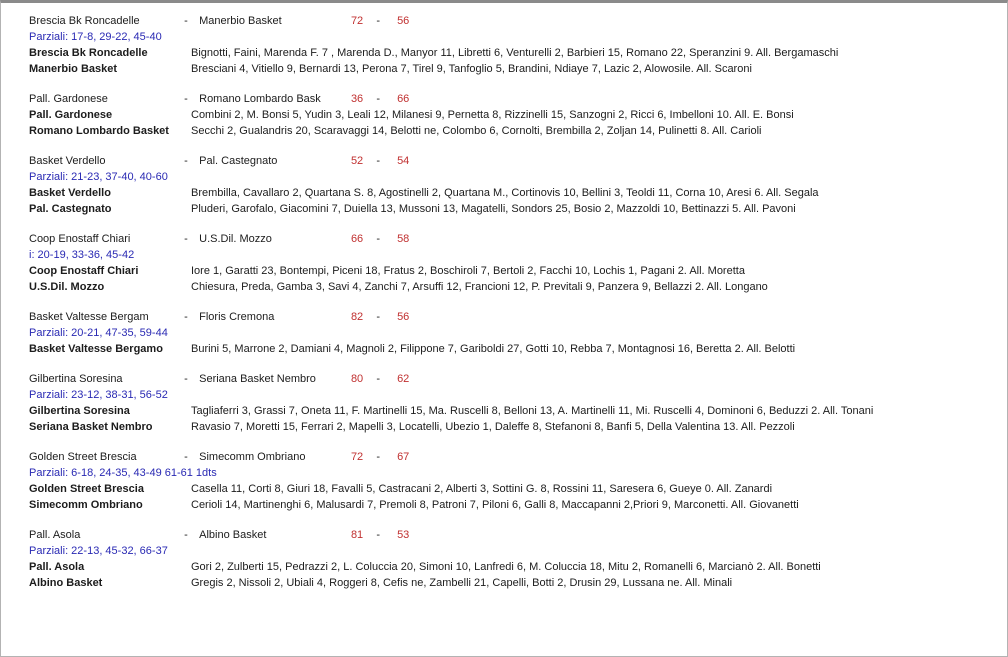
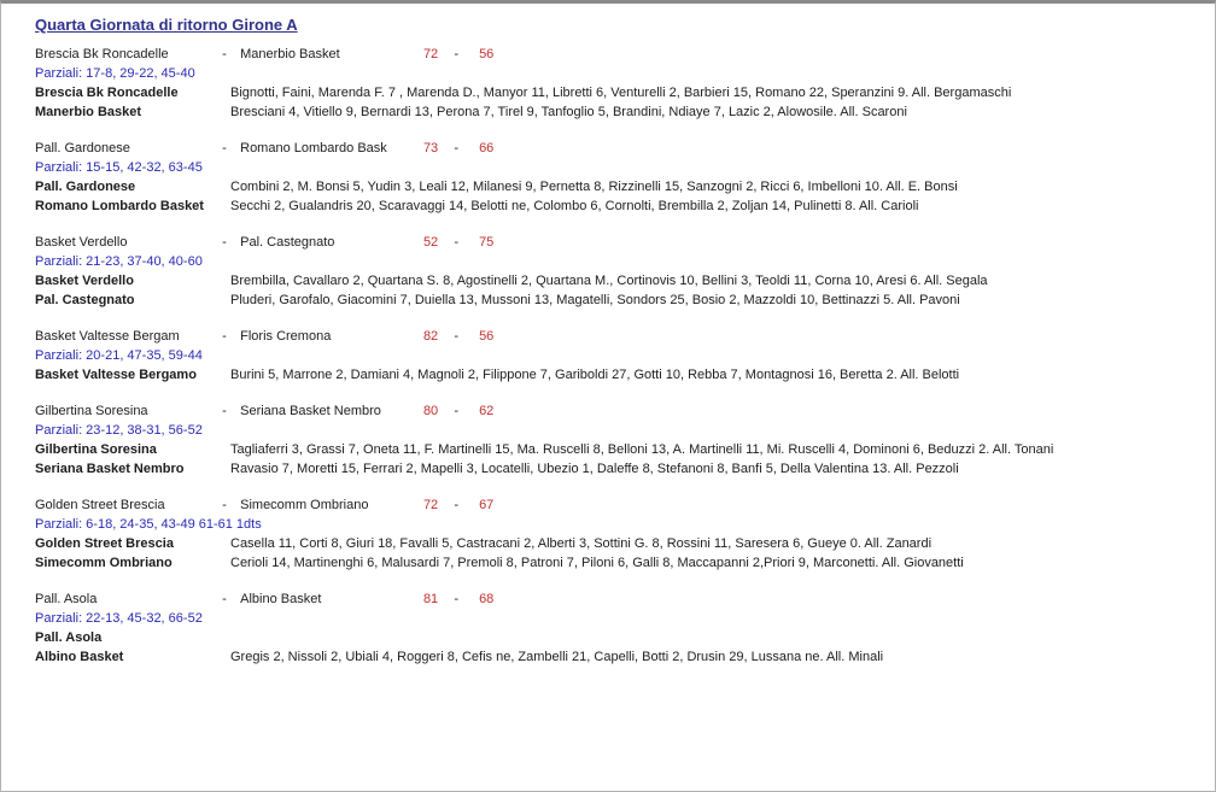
+ Quarta Giornata di ritorno Girone A
  Brescia Bk Roncadelle - Manerbio Basket 72 - 56
  Parziali: 17-8, 29-22, 45-40
  Brescia Bk Roncadelle
  Bignotti, Faini, Marenda F. 7 , Marenda D., Manyor 11, Libretti 6, Venturelli 2, Barbieri 15, Romano 22, Speranzini 9. All. Bergamaschi
  Manerbio Basket
  Bresciani 4, Vitiello 9, Bernardi 13, Perona 7, Tirel 9, Tanfoglio 5, Brandini, Ndiaye 7, Lazic 2, Alowosile. All. Scaroni
- Pall. Gardonese - Romano Lombardo Bask 36 - 66
+ Pall. Gardonese - Romano Lombardo Bask 73 - 66
+ Parziali: 15-15, 42-32, 63-45
  Pall. Gardonese
  Combini 2, M. Bonsi 5, Yudin 3, Leali 12, Milanesi 9, Pernetta 8, Rizzinelli 15, Sanzogni 2, Ricci 6, Imbelloni 10. All. E. Bonsi
  Romano Lombardo Basket
  Secchi 2, Gualandris 20, Scaravaggi 14, Belotti ne, Colombo 6, Cornolti, Brembilla 2, Zoljan 14, Pulinetti 8. All. Carioli
- Basket Verdello - Pal. Castegnato 52 - 54
+ Basket Verdello - Pal. Castegnato 52 - 75
  Parziali: 21-23, 37-40, 40-60
  Basket Verdello
  Brembilla, Cavallaro 2, Quartana S. 8, Agostinelli 2, Quartana M., Cortinovis 10, Bellini 3, Teoldi 11, Corna 10, Aresi 6. All. Segala
  Pal. Castegnato
  Pluderi, Garofalo, Giacomini 7, Duiella 13, Mussoni 13, Magatelli, Sondors 25, Bosio 2, Mazzoldi 10, Bettinazzi 5. All. Pavoni
- Coop Enostaff Chiari - U.S.Dil. Mozzo 66 - 58
- i: 20-19, 33-36, 45-42
- Coop Enostaff Chiari
- Iore 1, Garatti 23, Bontempi, Piceni 18, Fratus 2, Boschiroli 7, Bertoli 2, Facchi 10, Lochis 1, Pagani 2. All. Moretta
- U.S.Dil. Mozzo
- Chiesura, Preda, Gamba 3, Savi 4, Zanchi 7, Arsuffi 12, Francioni 12, P. Previtali 9, Panzera 9, Bellazzi 2. All. Longano
  Basket Valtesse Bergam - Floris Cremona 82 - 56
  Parziali: 20-21, 47-35, 59-44
  Basket Valtesse Bergamo
  Burini 5, Marrone 2, Damiani 4, Magnoli 2, Filippone 7, Gariboldi 27, Gotti 10, Rebba 7, Montagnosi 16, Beretta 2. All. Belotti
  Gilbertina Soresina - Seriana Basket Nembro 80 - 62
  Parziali: 23-12, 38-31, 56-52
  Gilbertina Soresina
  Tagliaferri 3, Grassi 7, Oneta 11, F. Martinelli 15, Ma. Ruscelli 8, Belloni 13, A. Martinelli 11, Mi. Ruscelli 4, Dominoni 6, Beduzzi 2. All. Tonani
  Seriana Basket Nembro
  Ravasio 7, Moretti 15, Ferrari 2, Mapelli 3, Locatelli, Ubezio 1, Daleffe 8, Stefanoni 8, Banfi 5, Della Valentina 13. All. Pezzoli
  Golden Street Brescia - Simecomm Ombriano 72 - 67
  Parziali: 6-18, 24-35, 43-49 61-61 1dts
  Golden Street Brescia
  Casella 11, Corti 8, Giuri 18, Favalli 5, Castracani 2, Alberti 3, Sottini G. 8, Rossini 11, Saresera 6, Gueye 0. All. Zanardi
  Simecomm Ombriano
  Cerioli 14, Martinenghi 6, Malusardi 7, Premoli 8, Patroni 7, Piloni 6, Galli 8, Maccapanni 2,Priori 9, Marconetti. All. Giovanetti
- Pall. Asola - Albino Basket 81 - 53
+ Pall. Asola - Albino Basket 81 - 68
- Parziali: 22-13, 45-32, 66-37
+ Parziali: 22-13, 45-32, 66-52
  Pall. Asola
- Gori 2, Zulberti 15, Pedrazzi 2, L. Coluccia 20, Simoni 10, Lanfredi 6, M. Coluccia 18, Mitu 2, Romanelli 6, Marcianò 2. All. Bonetti
  Albino Basket
  Gregis 2, Nissoli 2, Ubiali 4, Roggeri 8, Cefis ne, Zambelli 21, Capelli, Botti 2, Drusin 29, Lussana ne. All. Minali
